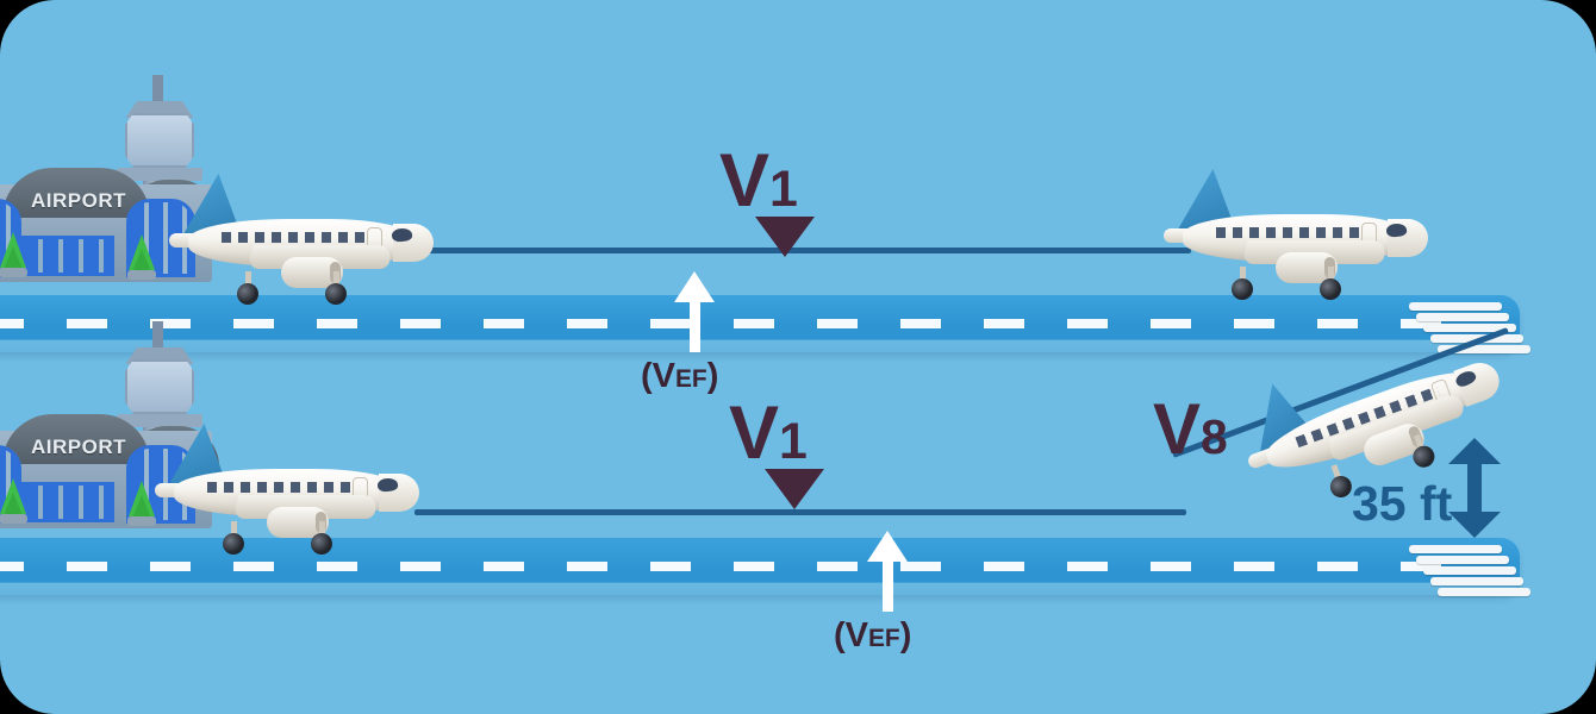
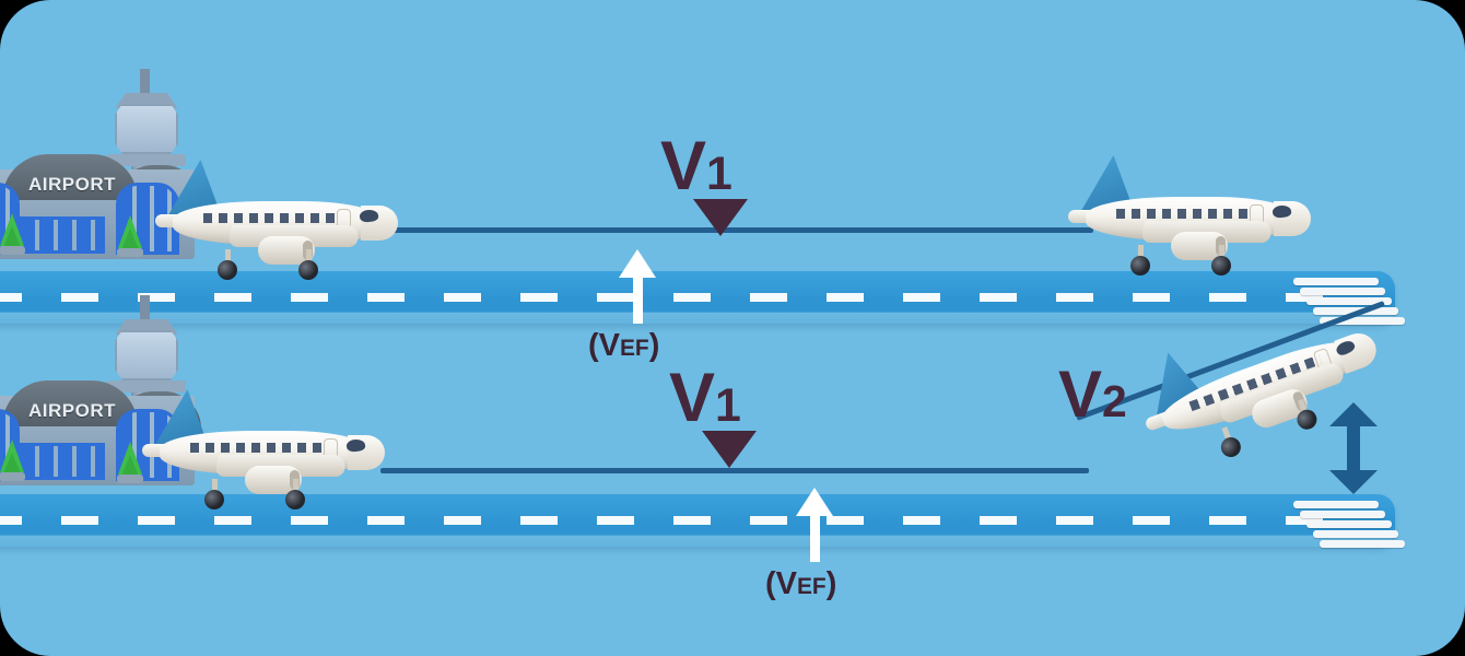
  AIRPORT
  V1
  (VEF)
  AIRPORT
  V1
- V8
+ V2
  (VEF)
- 35 ft
